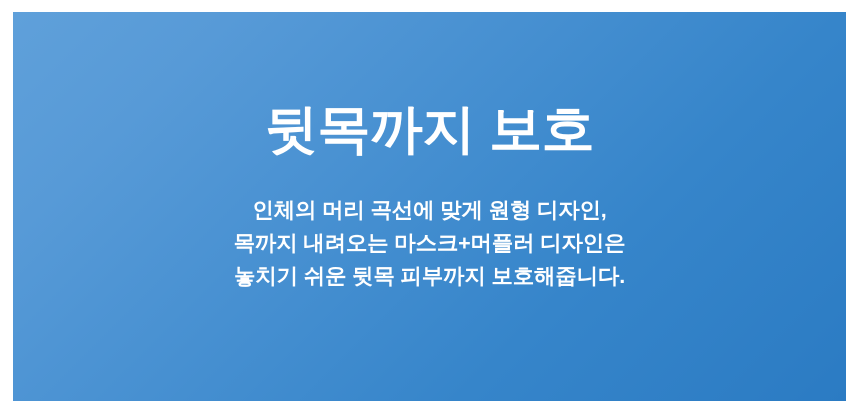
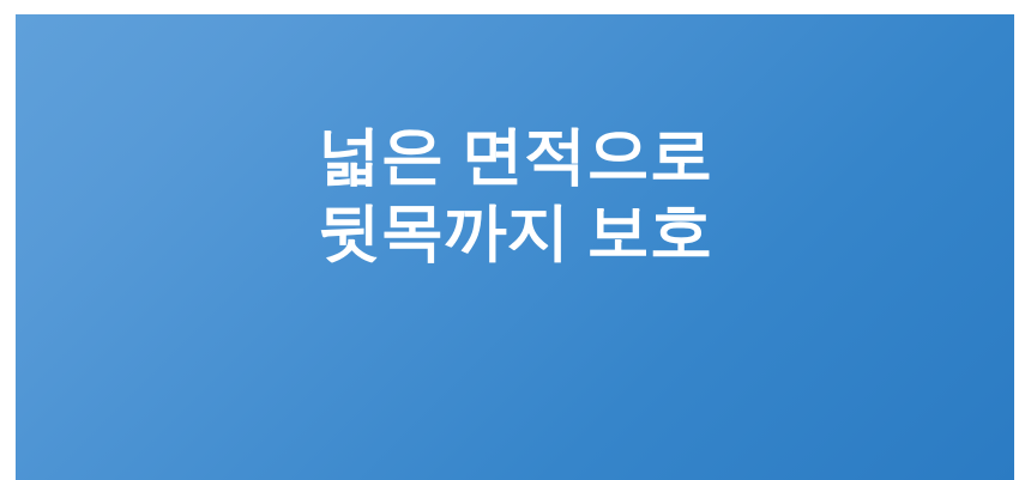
+ 넓은 면적으로
  뒷목까지 보호
- 인체의 머리 곡선에 맞게 원형 디자인,
- 목까지 내려오는 마스크+머플러 디자인은
- 놓치기 쉬운 뒷목 피부까지 보호해줍니다.
